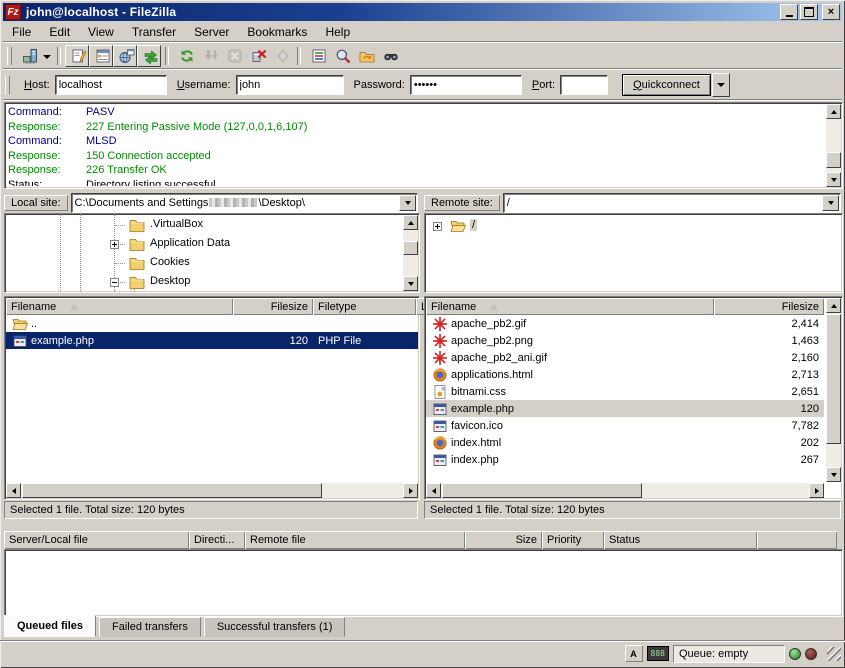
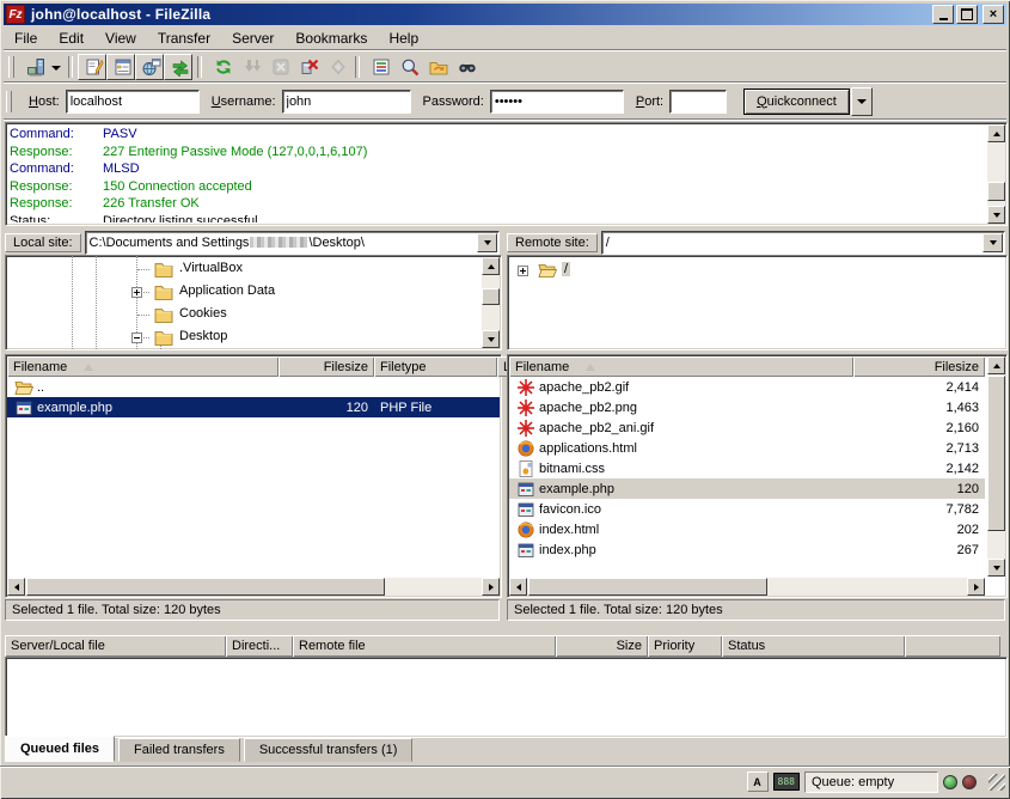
  Fz
  john@localhost - FileZilla
  ×
  File
  Edit
  View
  Transfer
  Server
  Bookmarks
  Help
  Host:
  localhost
  Username:
  john
  Password:
  ••••••
  Port:
  Quickconnect
  Command:
  PASV
  Response:
  227 Entering Passive Mode (127,0,0,1,6,107)
  Command:
  MLSD
  Response:
  150 Connection accepted
  Response:
  226 Transfer OK
  Status:
  Directory listing successful
  Local site:
  C:\Documents and Settings \Desktop\
  Remote site:
  /
  .VirtualBox
  Application Data
  Cookies
  Desktop
  /
  Filename
  Filesize
  Filetype
  ..
  example.php
  120
  PHP File
  Selected 1 file. Total size: 120 bytes
  Filename
  Filesize
  apache_pb2.gif
  2,414
  apache_pb2.png
  1,463
  apache_pb2_ani.gif
  2,160
  applications.html
  2,713
  bitnami.css
- 2,651
+ 2,142
  example.php
  120
  favicon.ico
  7,782
  index.html
  202
  index.php
  267
  Selected 1 file. Total size: 120 bytes
  Server/Local file
  Directi...
  Remote file
  Size
  Priority
  Status
  Queued files
  Failed transfers
  Successful transfers (1)
  A
  888
  Queue: empty
